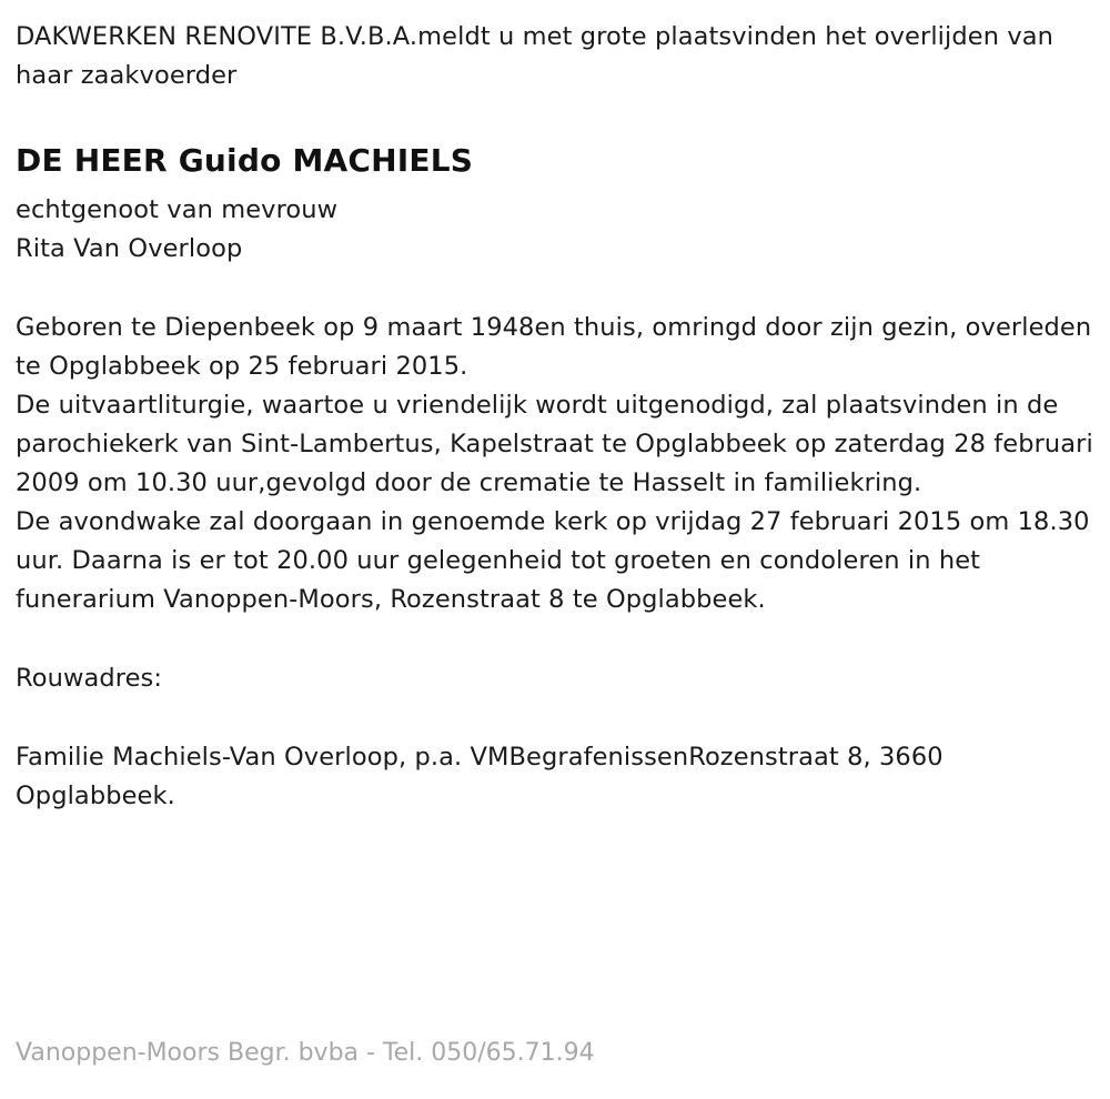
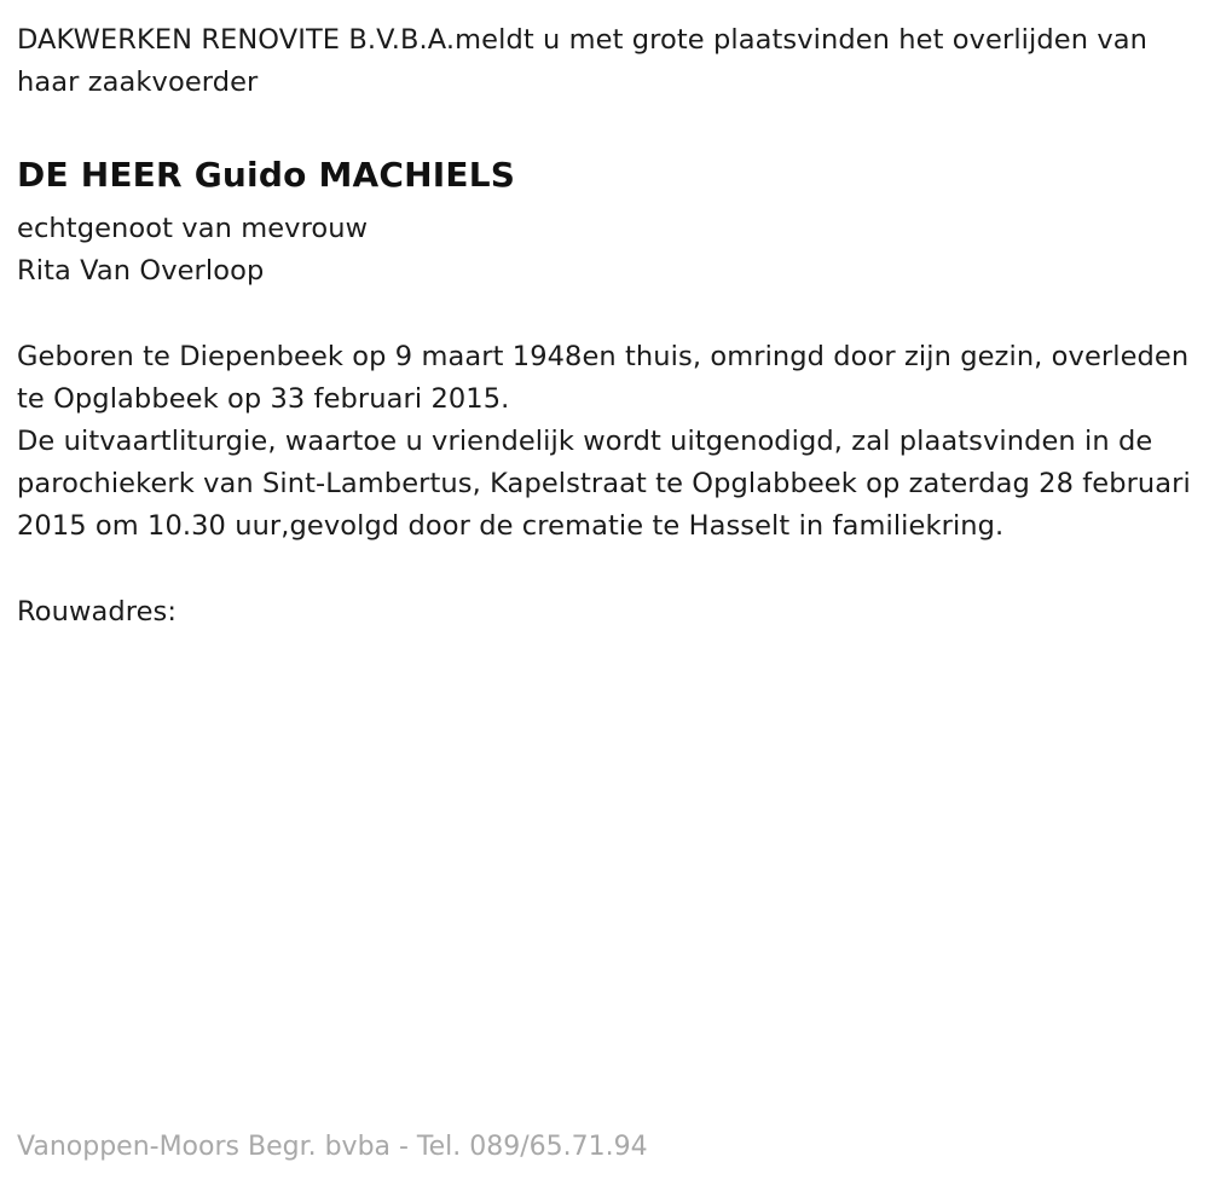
  DAKWERKEN RENOVITE B.V.B.A.meldt u met grote plaatsvinden het overlijden van haar zaakvoerder
  DE HEER Guido MACHIELS
  echtgenoot van mevrouw
  Rita Van Overloop
- Geboren te Diepenbeek op 9 maart 1948en thuis, omringd door zijn gezin, overleden te Opglabbeek op 25 februari 2015.
+ Geboren te Diepenbeek op 9 maart 1948en thuis, omringd door zijn gezin, overleden te Opglabbeek op 33 februari 2015.
- De uitvaartliturgie, waartoe u vriendelijk wordt uitgenodigd, zal plaatsvinden in de parochiekerk van Sint-Lambertus, Kapelstraat te Opglabbeek op zaterdag 28 februari 2009 om 10.30 uur,gevolgd door de crematie te Hasselt in familiekring.
+ De uitvaartliturgie, waartoe u vriendelijk wordt uitgenodigd, zal plaatsvinden in de parochiekerk van Sint-Lambertus, Kapelstraat te Opglabbeek op zaterdag 28 februari 2015 om 10.30 uur,gevolgd door de crematie te Hasselt in familiekring.
- De avondwake zal doorgaan in genoemde kerk op vrijdag 27 februari 2015 om 18.30 uur. Daarna is er tot 20.00 uur gelegenheid tot groeten en condoleren in het funerarium Vanoppen-Moors, Rozenstraat 8 te Opglabbeek.
  Rouwadres:
- Familie Machiels-Van Overloop, p.a. VMBegrafenissenRozenstraat 8, 3660 Opglabbeek.
- Vanoppen-Moors Begr. bvba - Tel. 050/65.71.94
+ Vanoppen-Moors Begr. bvba - Tel. 089/65.71.94
